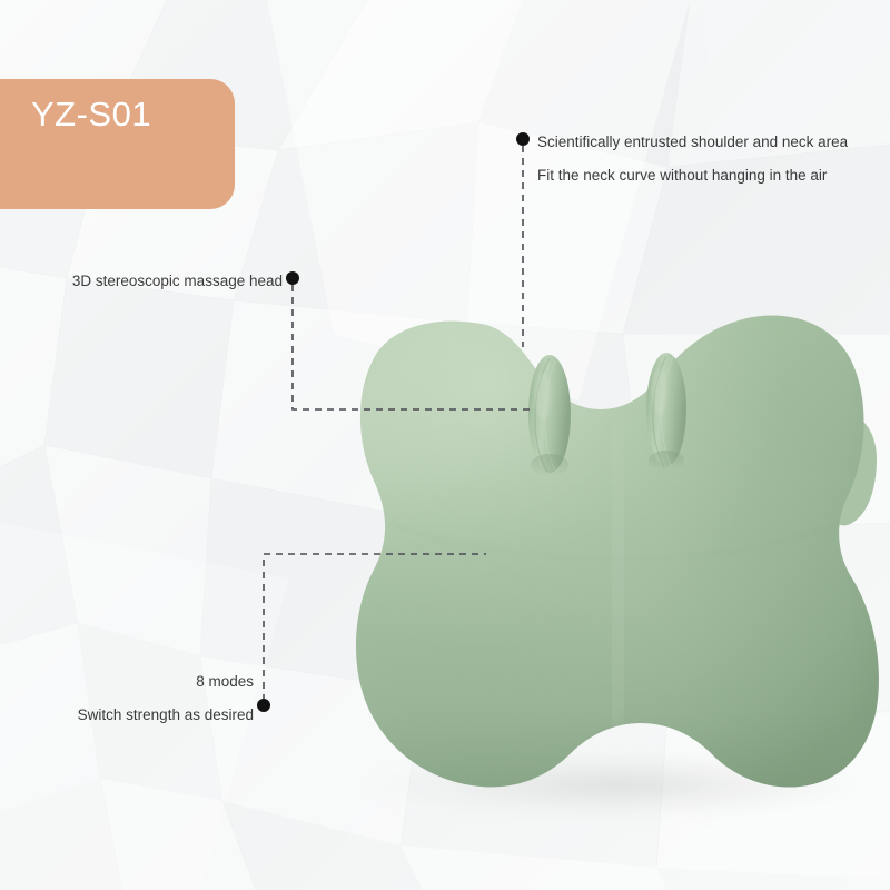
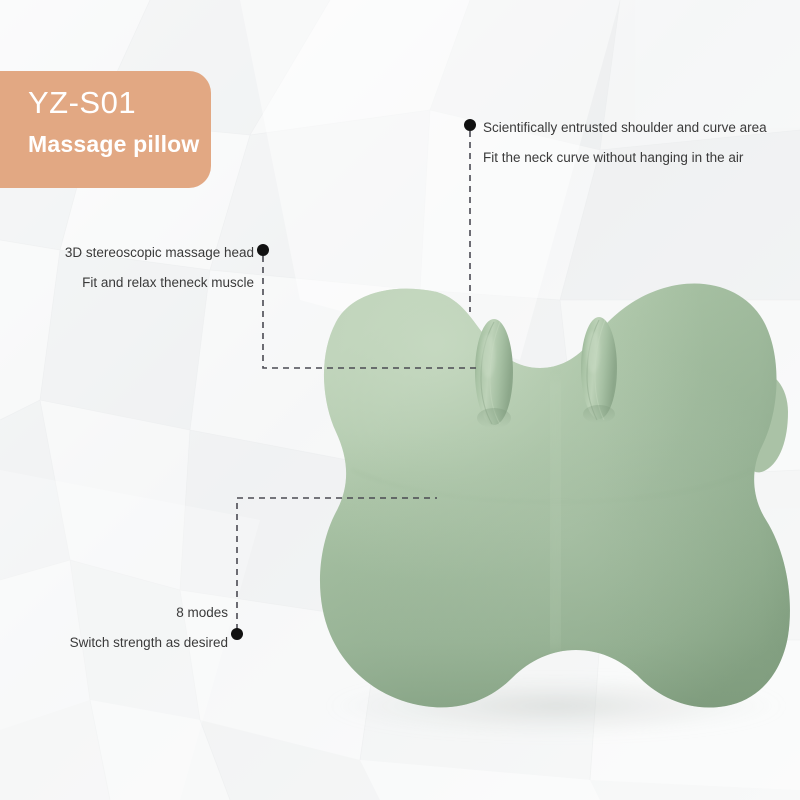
  YZ-S01
+ Massage pillow
- Scientifically entrusted shoulder and neck area
+ Scientifically entrusted shoulder and curve area
  Fit the neck curve without hanging in the air
  3D stereoscopic massage head
+ Fit and relax theneck muscle
  8 modes
  Switch strength as desired
